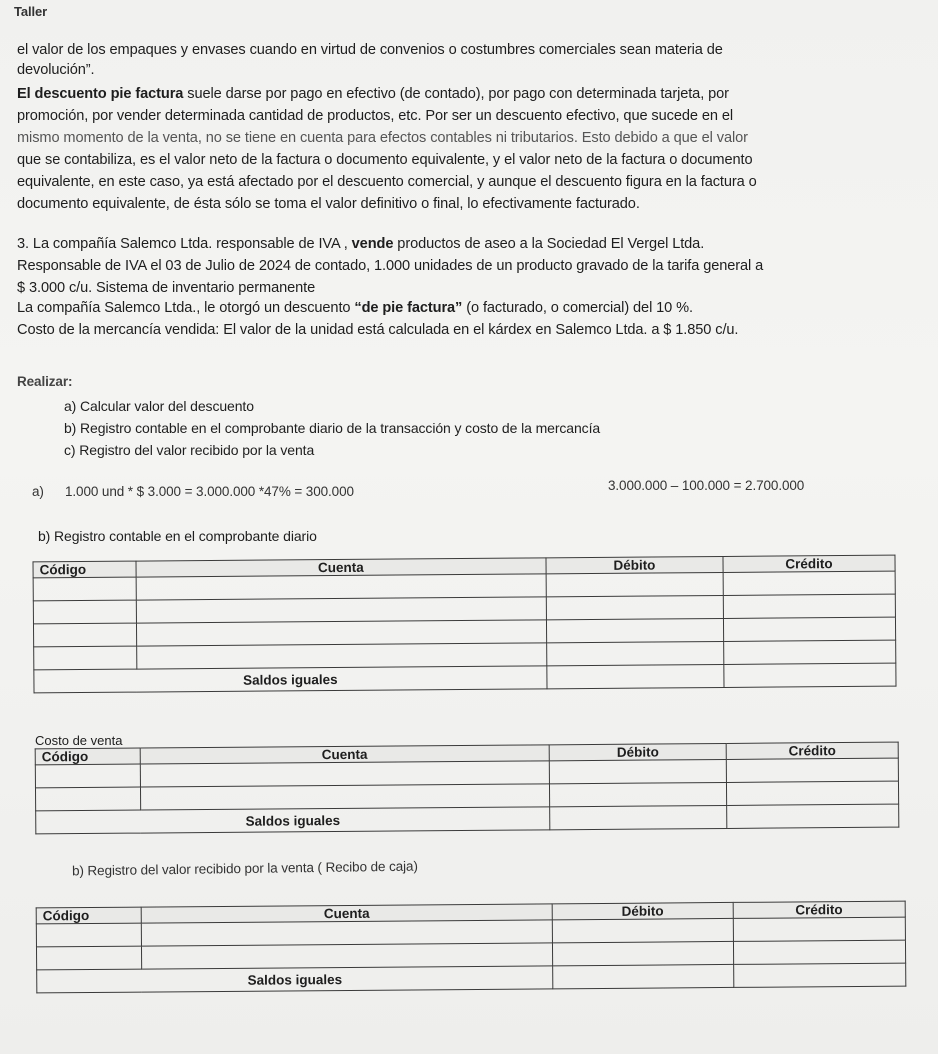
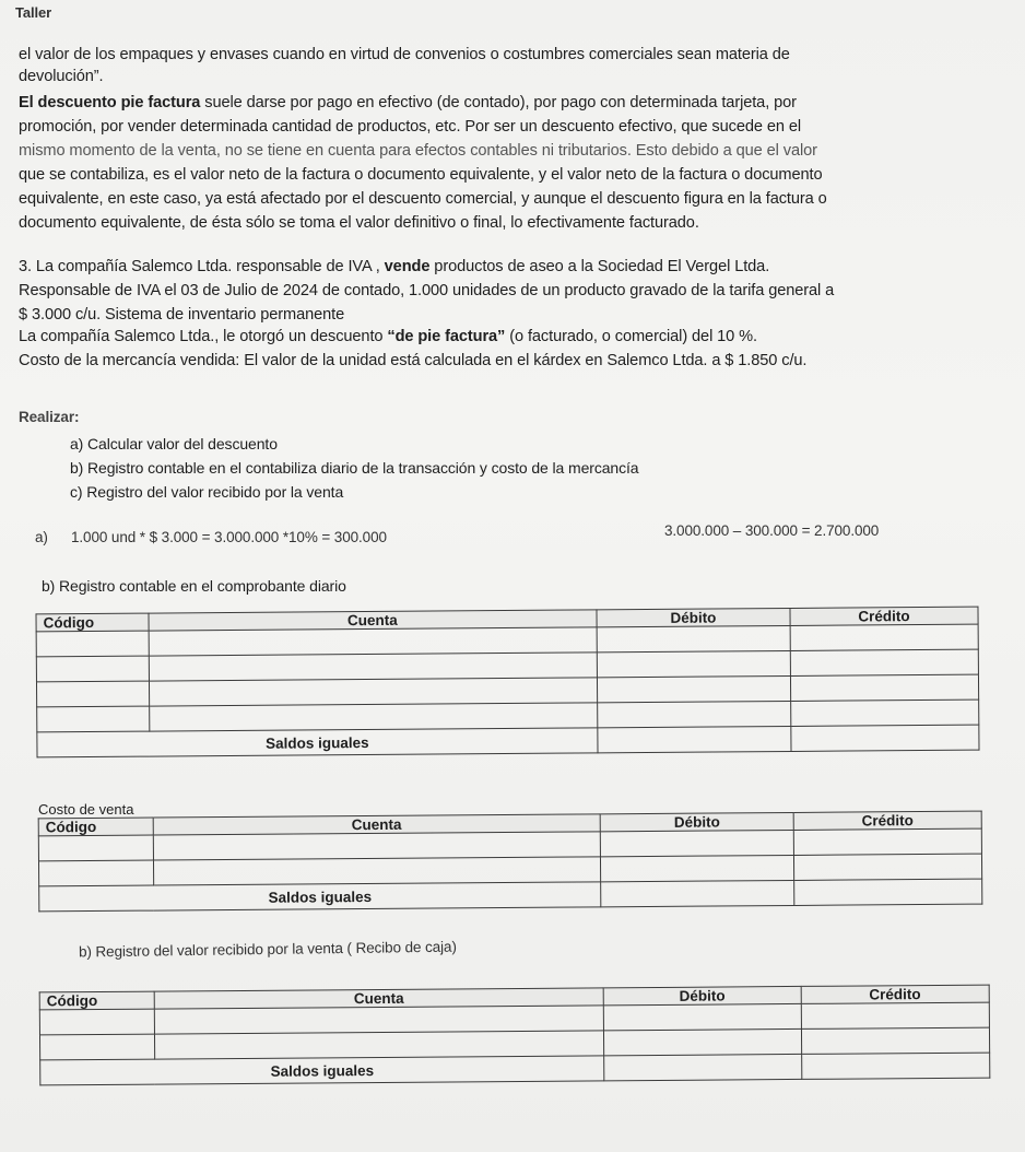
  Taller
  el valor de los empaques y envases cuando en virtud de convenios o costumbres comerciales sean materia de
  devolución”.
  El descuento pie factura suele darse por pago en efectivo (de contado), por pago con determinada tarjeta, por
  promoción, por vender determinada cantidad de productos, etc. Por ser un descuento efectivo, que sucede en el
  mismo momento de la venta, no se tiene en cuenta para efectos contables ni tributarios. Esto debido a que el valor
  que se contabiliza, es el valor neto de la factura o documento equivalente, y el valor neto de la factura o documento
  equivalente, en este caso, ya está afectado por el descuento comercial, y aunque el descuento figura en la factura o
  documento equivalente, de ésta sólo se toma el valor definitivo o final, lo efectivamente facturado.
  3. La compañía Salemco Ltda. responsable de IVA , vende productos de aseo a la Sociedad El Vergel Ltda.
  Responsable de IVA el 03 de Julio de 2024 de contado, 1.000 unidades de un producto gravado de la tarifa general a
  $ 3.000 c/u. Sistema de inventario permanente
  La compañía Salemco Ltda., le otorgó un descuento “de pie factura” (o facturado, o comercial) del 10 %.
  Costo de la mercancía vendida: El valor de la unidad está calculada en el kárdex en Salemco Ltda. a $ 1.850 c/u.
  Realizar:
  a) Calcular valor del descuento
- b) Registro contable en el comprobante diario de la transacción y costo de la mercancía
+ b) Registro contable en el contabiliza diario de la transacción y costo de la mercancía
  c) Registro del valor recibido por la venta
  a)
- 1.000 und * $ 3.000 = 3.000.000 *47% = 300.000
+ 1.000 und * $ 3.000 = 3.000.000 *10% = 300.000
- 3.000.000 – 100.000 = 2.700.000
+ 3.000.000 – 300.000 = 2.700.000
  b) Registro contable en el comprobante diario
  Código	Cuenta	Débito	Crédito
  Saldos iguales
  Costo de venta
  Código	Cuenta	Débito	Crédito
  Saldos iguales
  b) Registro del valor recibido por la venta ( Recibo de caja)
  Código	Cuenta	Débito	Crédito
  Saldos iguales
